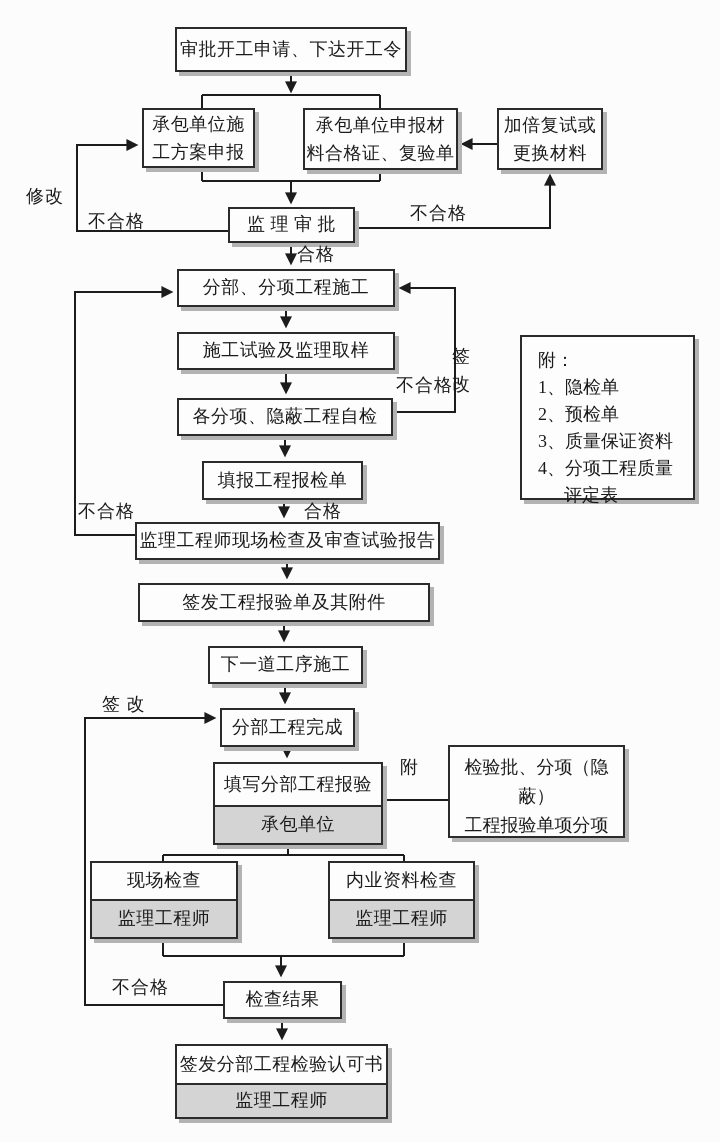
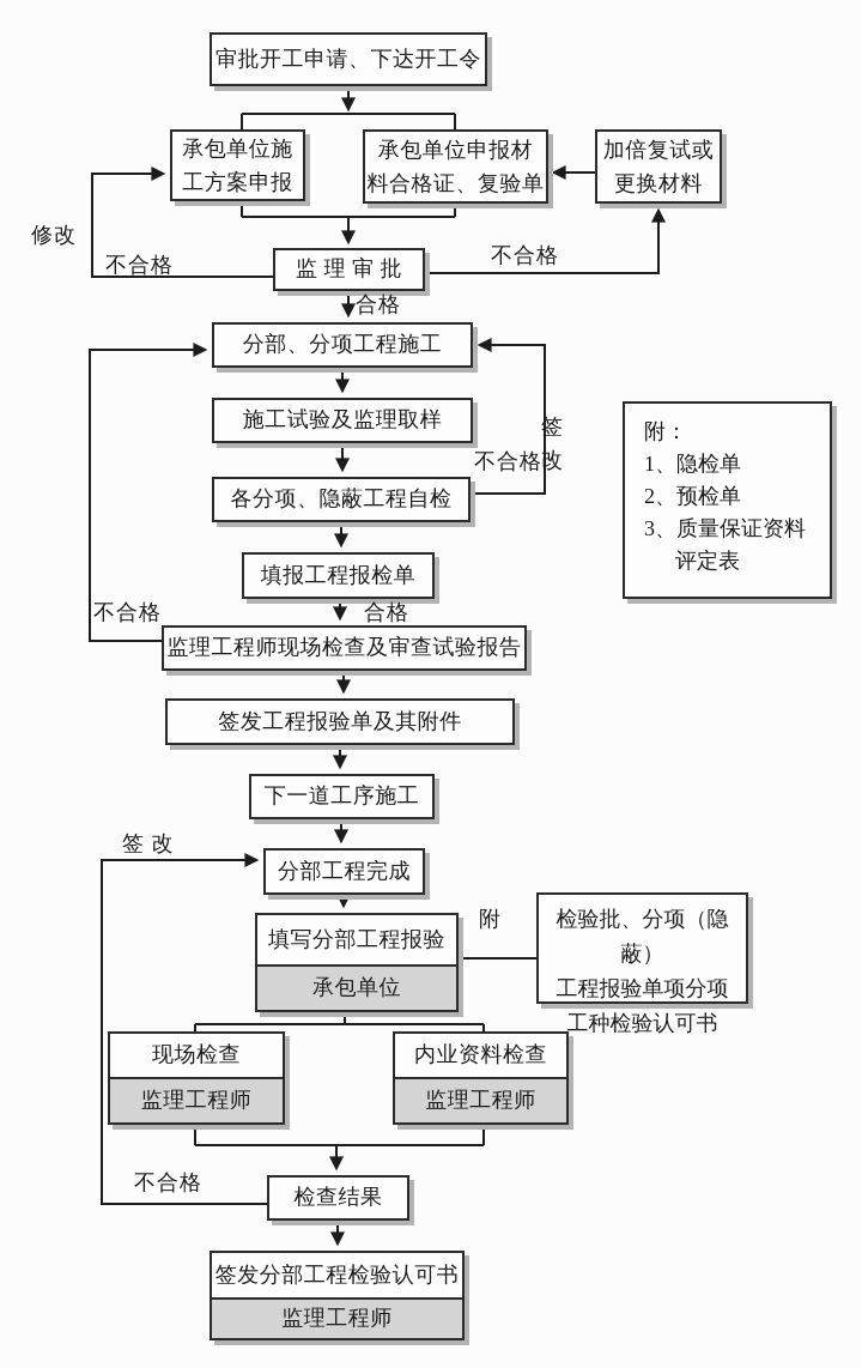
  审批开工申请、下达开工令
  承包单位施
  工方案申报
  承包单位申报材
  料合格证、复验单
  加倍复试或
  更换材料
  监 理 审 批
  分部、分项工程施工
  施工试验及监理取样
  各分项、隐蔽工程自检
  填报工程报检单
  附：
  1、隐检单
  2、预检单
  3、质量保证资料
- 4、分项工程质量
  评定表
  监理工程师现场检查及审查试验报告
  签发工程报验单及其附件
  下一道工序施工
  分部工程完成
  填写分部工程报验
  承包单位
  检验批、分项（隐蔽）
  工程报验单项分项
+ 工种检验认可书
  现场检查
  监理工程师
  内业资料检查
  监理工程师
  检查结果
  签发分部工程检验认可书
  监理工程师
  修改
  不合格
  不合格
  合格
  签
  改
  不合格
  不合格
  合格
  签 改
  附
  不合格
